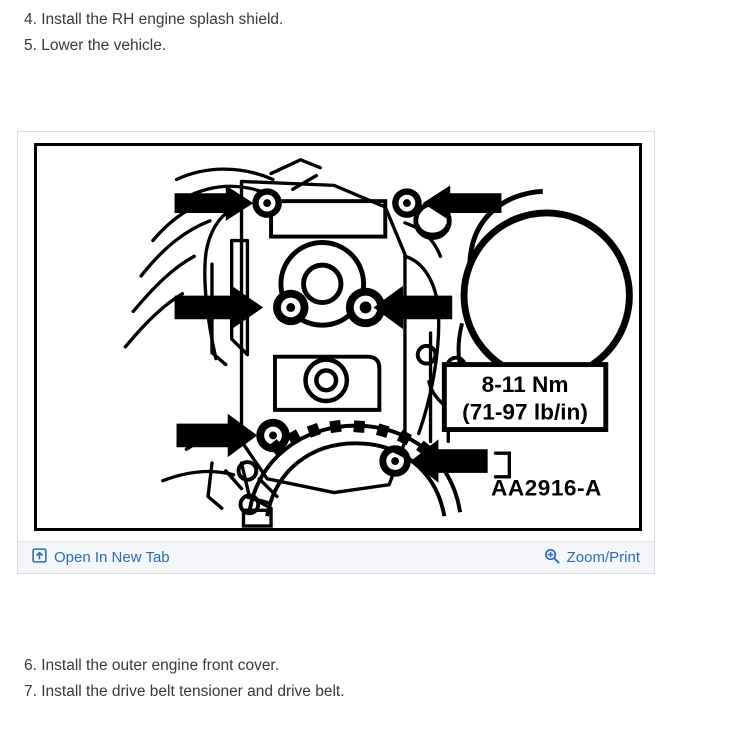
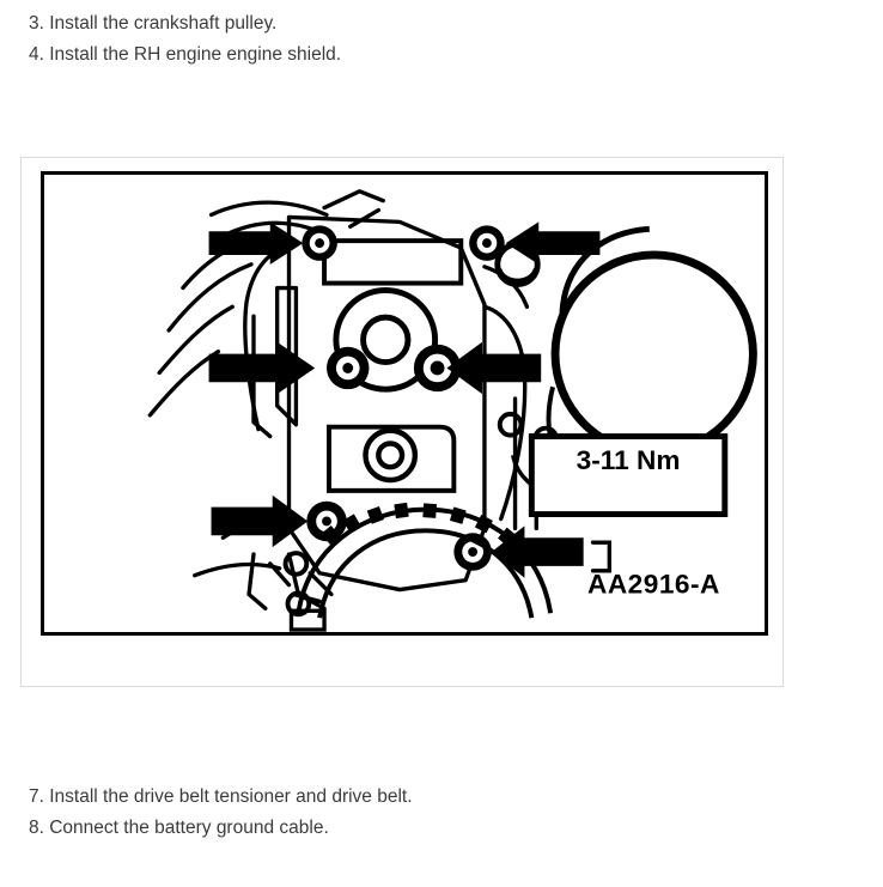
+ 3. Install the crankshaft pulley.
- 4. Install the RH engine splash shield.
+ 4. Install the RH engine engine shield.
- 5. Lower the vehicle.
- 8-11 Nm
+ 3-11 Nm
- (71-97 lb/in)
  AA2916-A
- Open In New Tab
- Zoom/Print
- 6. Install the outer engine front cover.
  7. Install the drive belt tensioner and drive belt.
+ 8. Connect the battery ground cable.
